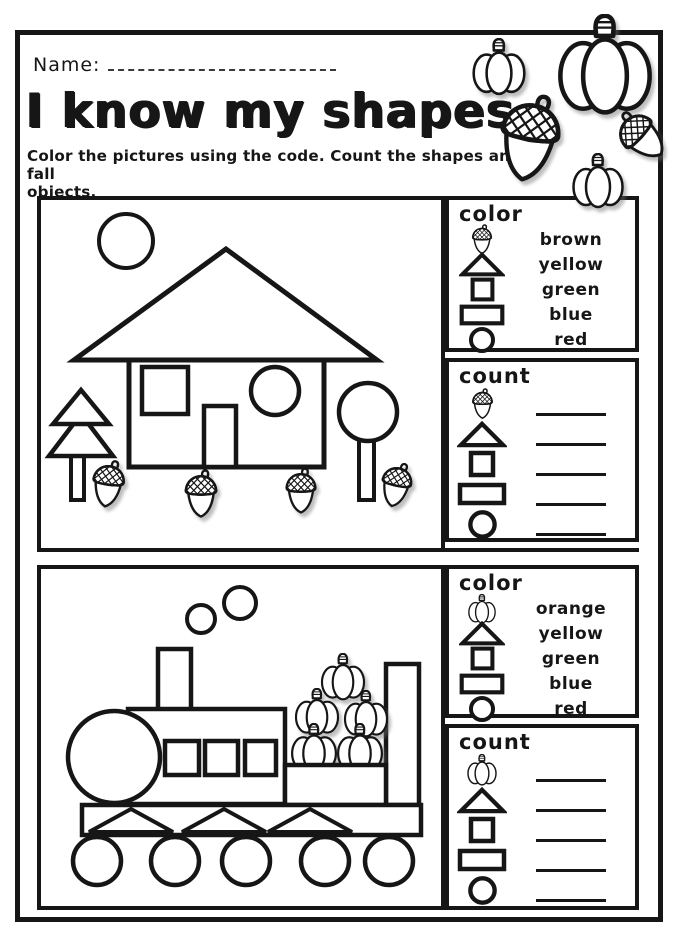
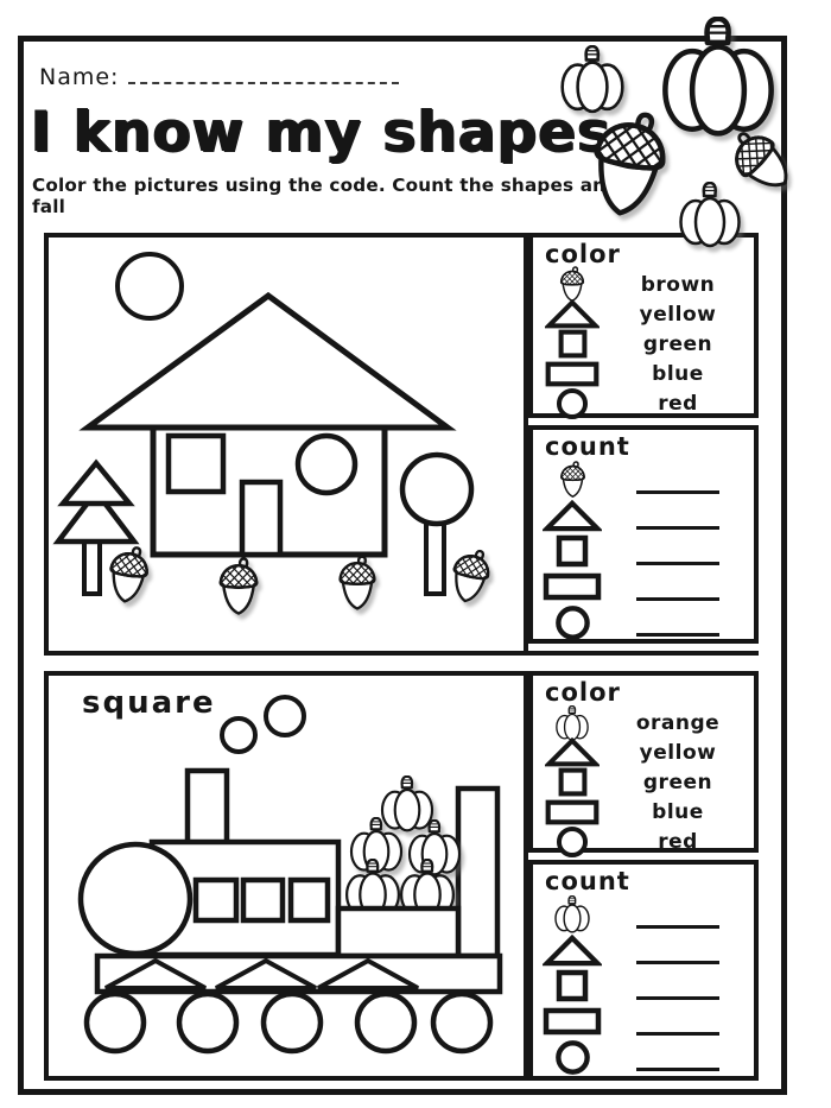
  Name:
  I know my shapes
  Color the pictures using the code. Count the shapes an fall
- objects.
  color
  brown
  yellow
  green
  blue
  red
  count
+ square
  color
  orange
  yellow
  green
  blue
  red
  count
